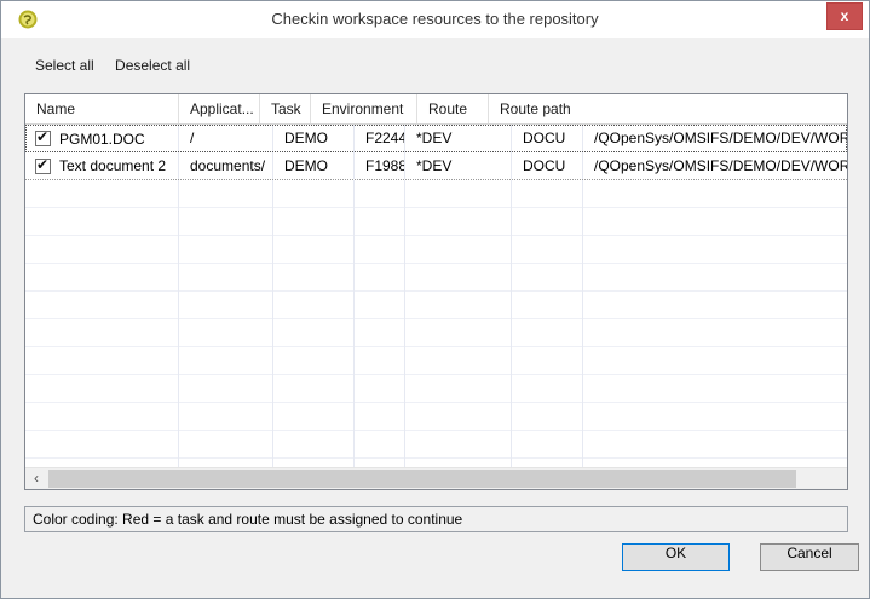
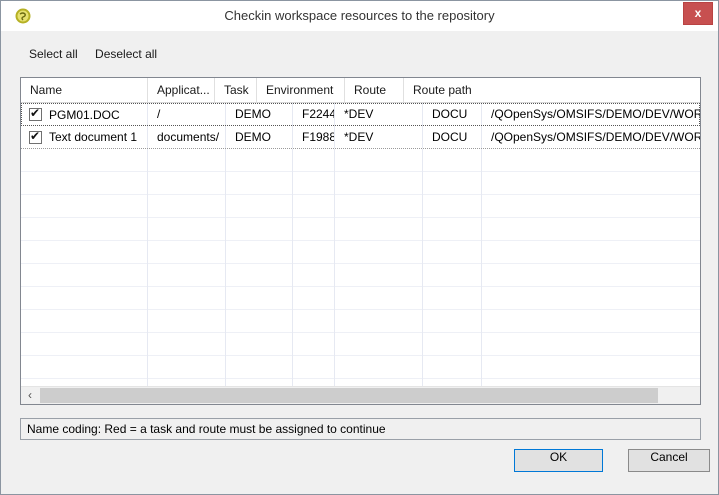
  Checkin workspace resources to the repository
  x
  Select all Deselect all
  Name
  Applicat...
  Task
  Environment
  Route
  Route path
  ✔
  PGM01.DOC
  /
  DEMO
  F2244
  *DEV
  DOCU
  /QOpenSys/OMSIFS/DEMO/DEV/WOR
  ✔
- Text document 2
+ Text document 1
  documents/
  DEMO
  F1988
  *DEV
  DOCU
  /QOpenSys/OMSIFS/DEMO/DEV/WOR
  ‹
- Color coding: Red = a task and route must be assigned to continue
+ Name coding: Red = a task and route must be assigned to continue
  OK
  Cancel
